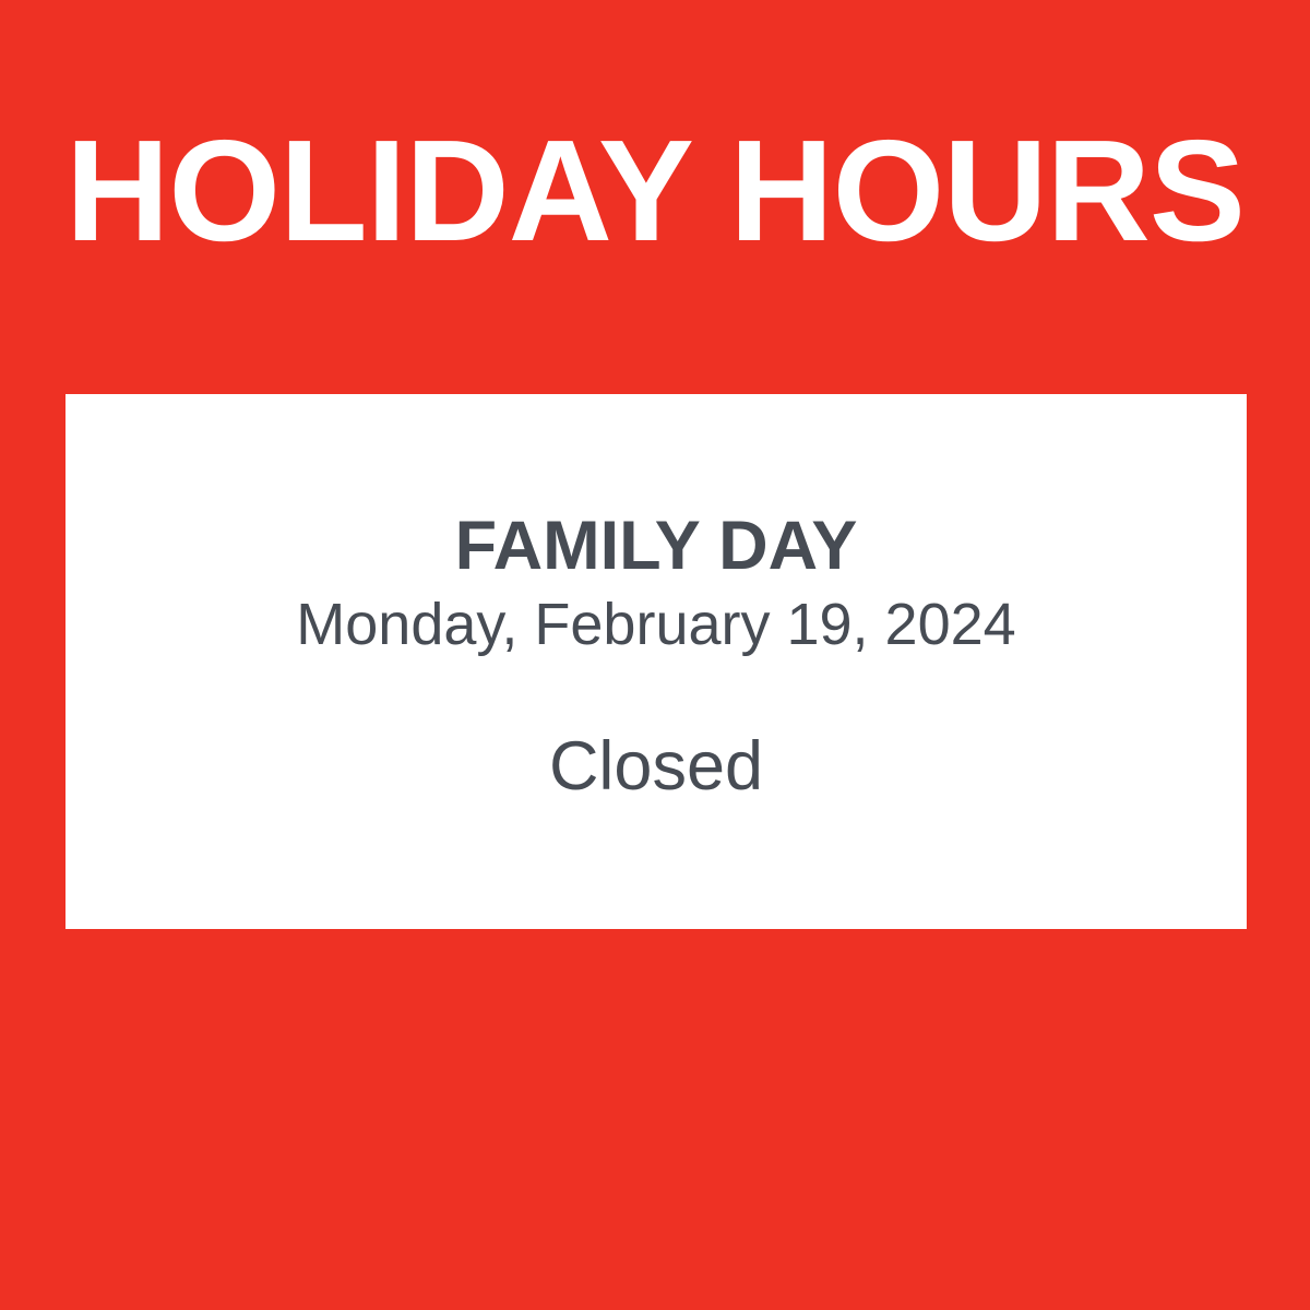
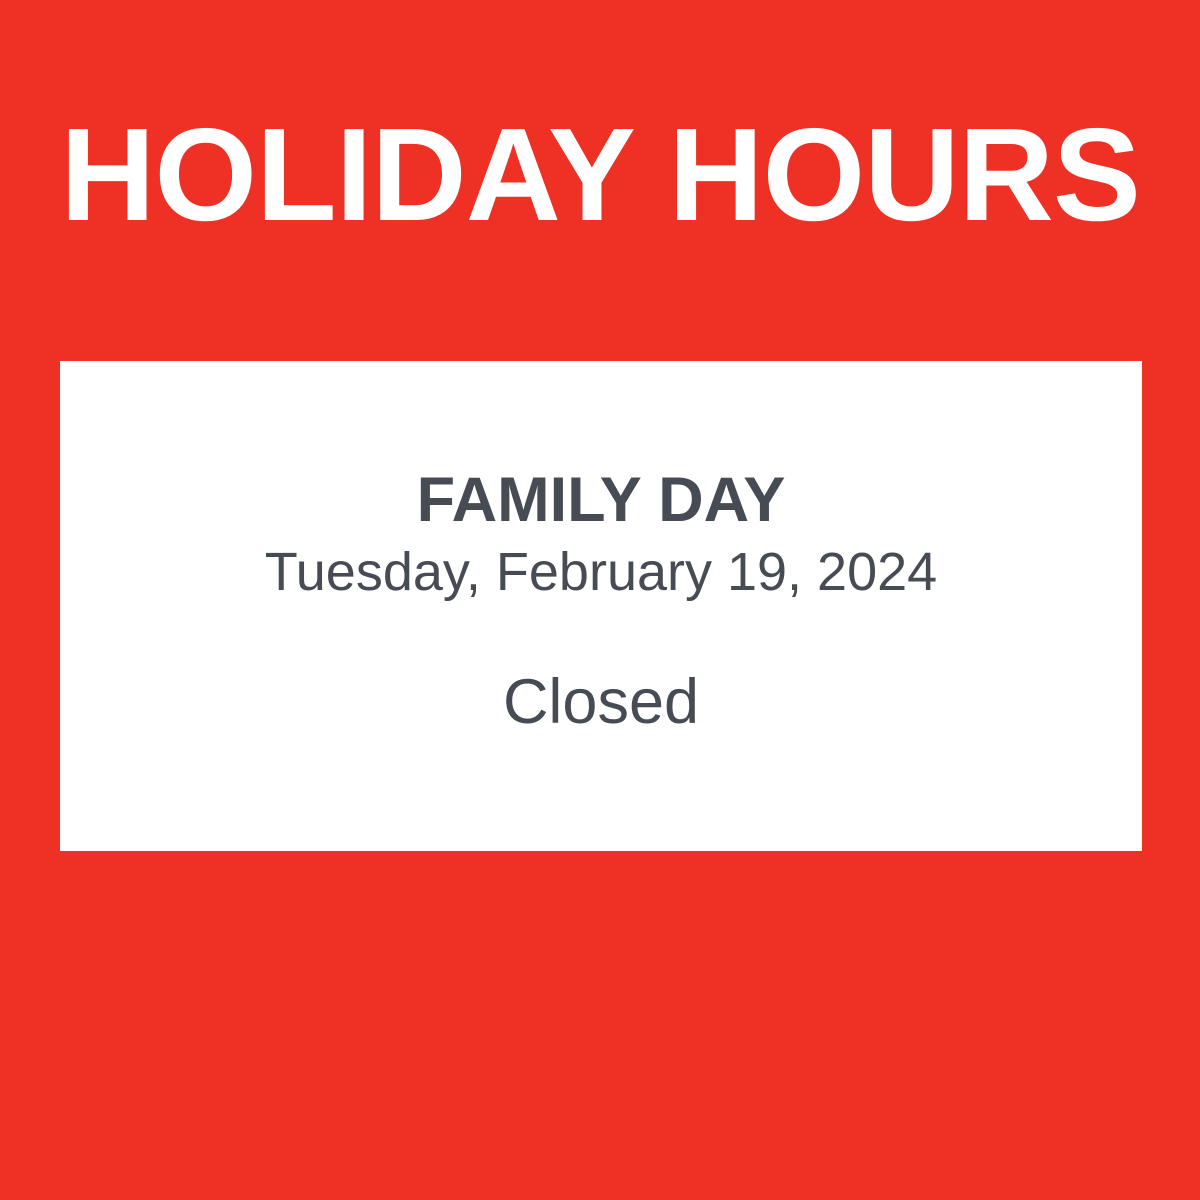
  HOLIDAY HOURS
  FAMILY DAY
- Monday, February 19, 2024
+ Tuesday, February 19, 2024
  Closed
